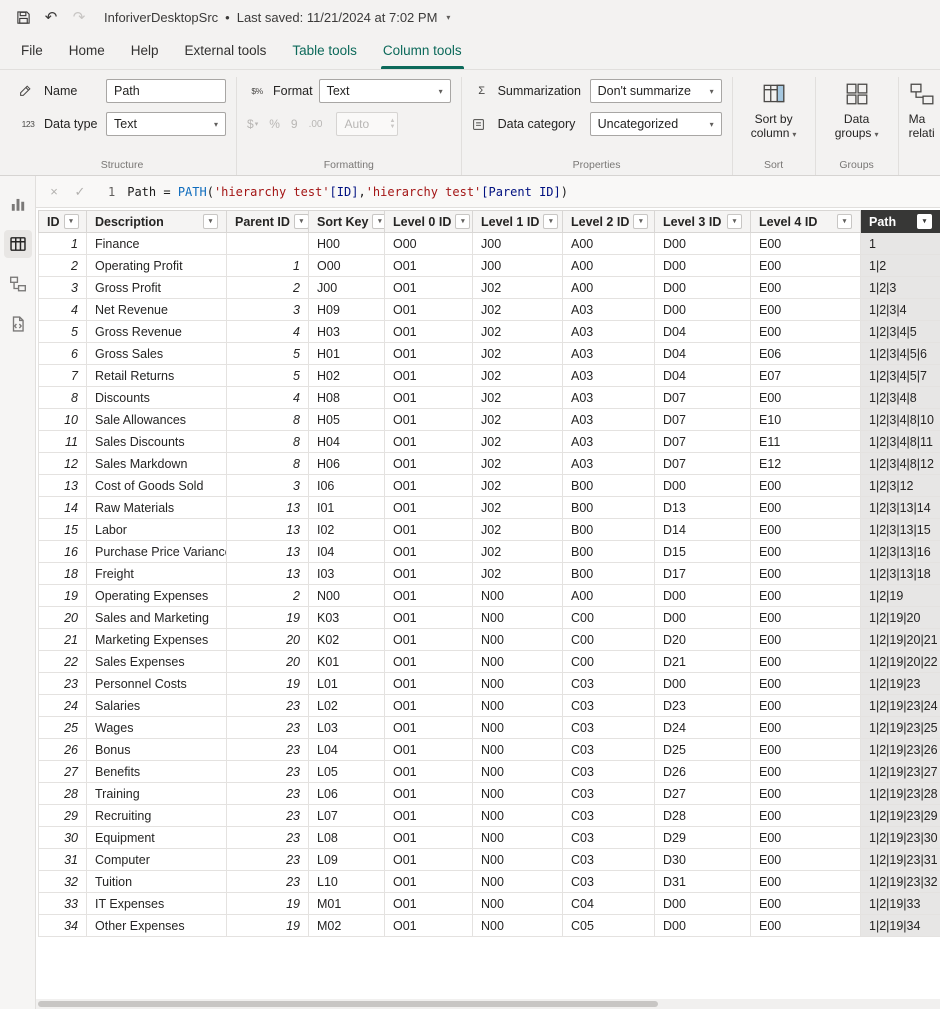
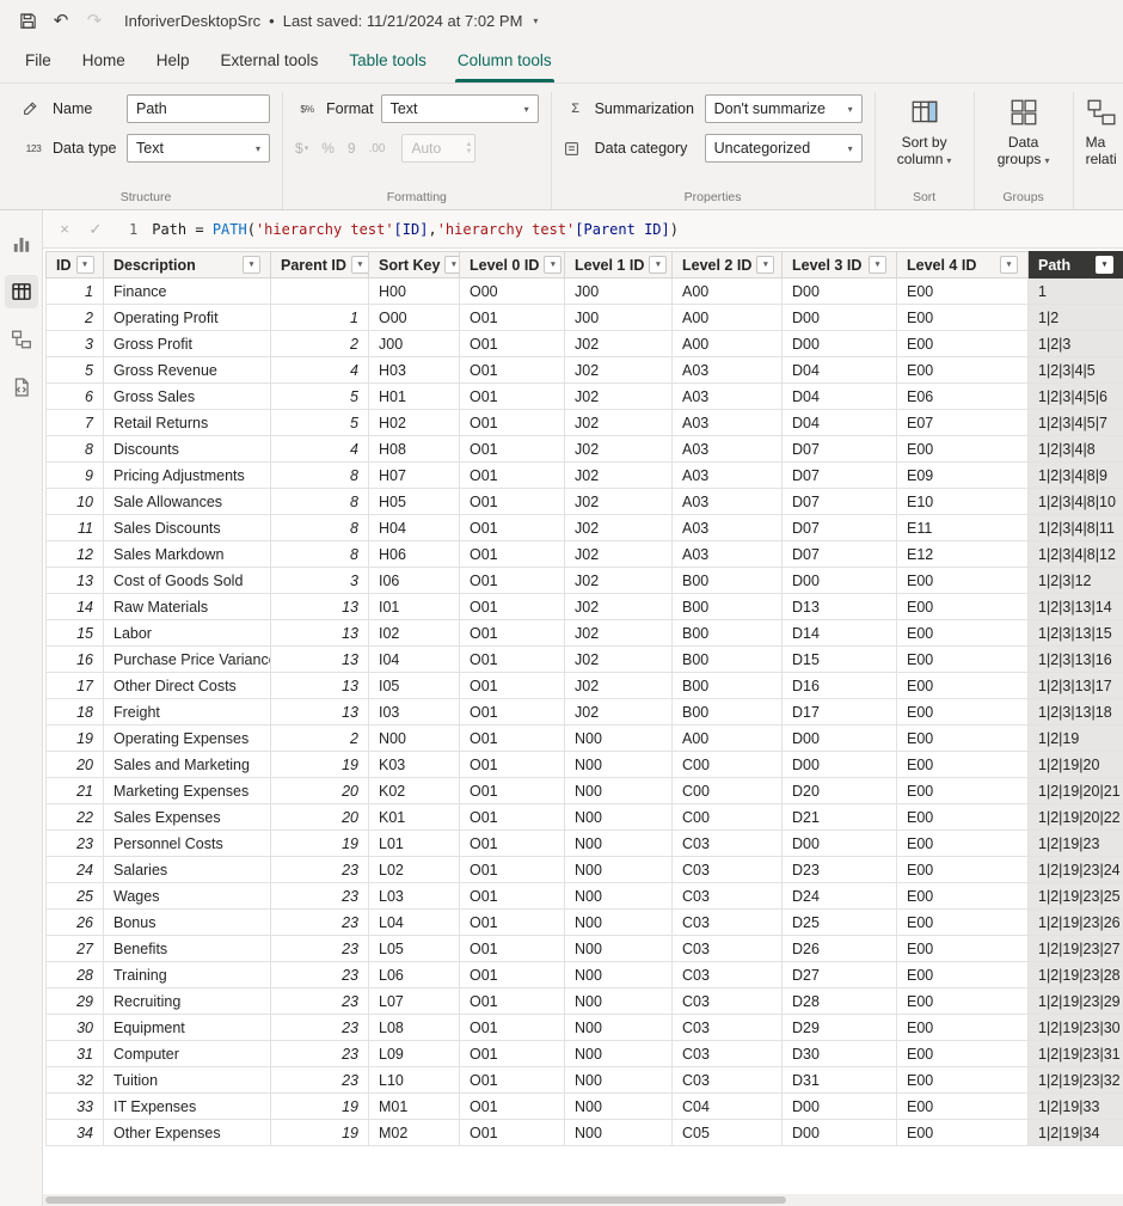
  ↶
  ↷
  InforiverDesktopSrc
  •
  Last saved: 11/21/2024 at 7:02 PM
  ▾
  File
  Home
  Help
  External tools
  Table tools
  Column tools
  Name
  Path
  123
  Data type
  Text
  ▾
  Structure
  $%
  Format
  Text
  ▾
  $
  %
  9
  .00
  Auto
  Formatting
  Σ
  Summarization
  Don't summarize
  ▾
  Data category
  Uncategorized
  ▾
  Properties
  Sort by
  column ▾
  Sort
  Data
  groups ▾
  Groups
  Ma
  relati
  ×
  ✓
  1
  Path = PATH('hierarchy test'[ID],'hierarchy test'[Parent ID])
  ID	Description	Parent ID	Sort Key	Level 0 ID	Level 1 ID	Level 2 ID	Level 3 ID	Level 4 ID	Path
  1	Finance		H00	O00	J00	A00	D00	E00	1
  2	Operating Profit	1	O00	O01	J00	A00	D00	E00	1|2
  3	Gross Profit	2	J00	O01	J02	A00	D00	E00	1|2|3
- 4	Net Revenue	3	H09	O01	J02	A03	D00	E00	1|2|3|4
  5	Gross Revenue	4	H03	O01	J02	A03	D04	E00	1|2|3|4|5
  6	Gross Sales	5	H01	O01	J02	A03	D04	E06	1|2|3|4|5|6
  7	Retail Returns	5	H02	O01	J02	A03	D04	E07	1|2|3|4|5|7
  8	Discounts	4	H08	O01	J02	A03	D07	E00	1|2|3|4|8
+ 9	Pricing Adjustments	8	H07	O01	J02	A03	D07	E09	1|2|3|4|8|9
  10	Sale Allowances	8	H05	O01	J02	A03	D07	E10	1|2|3|4|8|10
  11	Sales Discounts	8	H04	O01	J02	A03	D07	E11	1|2|3|4|8|11
  12	Sales Markdown	8	H06	O01	J02	A03	D07	E12	1|2|3|4|8|12
  13	Cost of Goods Sold	3	I06	O01	J02	B00	D00	E00	1|2|3|12
  14	Raw Materials	13	I01	O01	J02	B00	D13	E00	1|2|3|13|14
  15	Labor	13	I02	O01	J02	B00	D14	E00	1|2|3|13|15
  16	Purchase Price Varianc	13	I04	O01	J02	B00	D15	E00	1|2|3|13|16
+ 17	Other Direct Costs	13	I05	O01	J02	B00	D16	E00	1|2|3|13|17
  18	Freight	13	I03	O01	J02	B00	D17	E00	1|2|3|13|18
  19	Operating Expenses	2	N00	O01	N00	A00	D00	E00	1|2|19
  20	Sales and Marketing	19	K03	O01	N00	C00	D00	E00	1|2|19|20
  21	Marketing Expenses	20	K02	O01	N00	C00	D20	E00	1|2|19|20|21
  22	Sales Expenses	20	K01	O01	N00	C00	D21	E00	1|2|19|20|22
  23	Personnel Costs	19	L01	O01	N00	C03	D00	E00	1|2|19|23
  24	Salaries	23	L02	O01	N00	C03	D23	E00	1|2|19|23|24
  25	Wages	23	L03	O01	N00	C03	D24	E00	1|2|19|23|25
  26	Bonus	23	L04	O01	N00	C03	D25	E00	1|2|19|23|26
  27	Benefits	23	L05	O01	N00	C03	D26	E00	1|2|19|23|27
  28	Training	23	L06	O01	N00	C03	D27	E00	1|2|19|23|28
  29	Recruiting	23	L07	O01	N00	C03	D28	E00	1|2|19|23|29
  30	Equipment	23	L08	O01	N00	C03	D29	E00	1|2|19|23|30
  31	Computer	23	L09	O01	N00	C03	D30	E00	1|2|19|23|31
  32	Tuition	23	L10	O01	N00	C03	D31	E00	1|2|19|23|32
  33	IT Expenses	19	M01	O01	N00	C04	D00	E00	1|2|19|33
  34	Other Expenses	19	M02	O01	N00	C05	D00	E00	1|2|19|34
